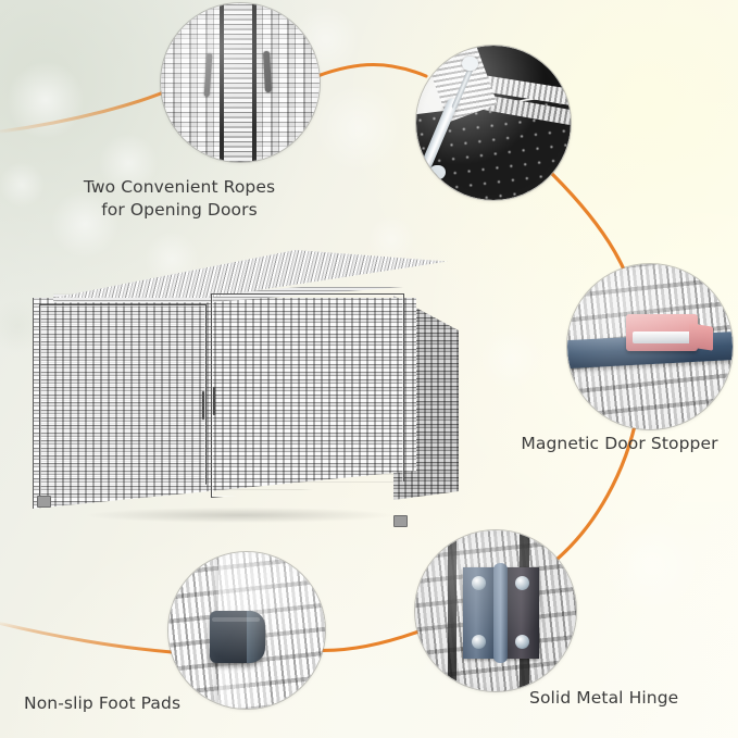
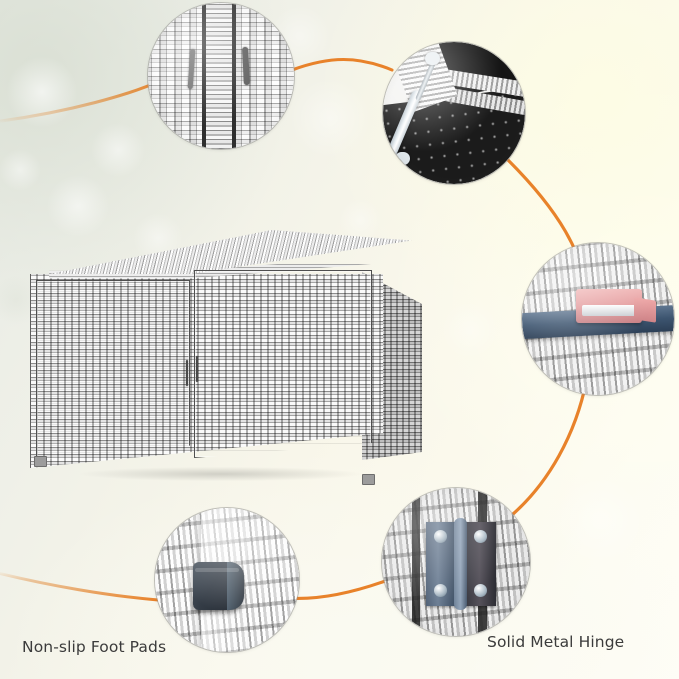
- Two Convenient Ropes
- for Opening Doors
- Magnetic Door Stopper
  Solid Metal Hinge
  Non-slip Foot Pads
